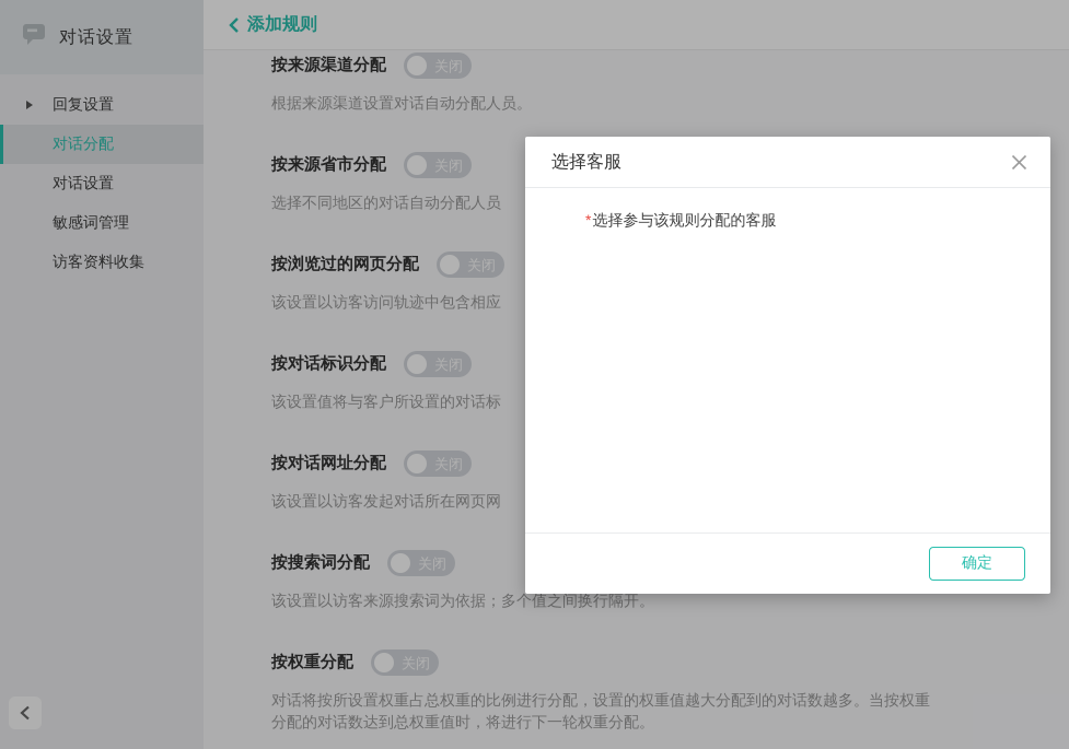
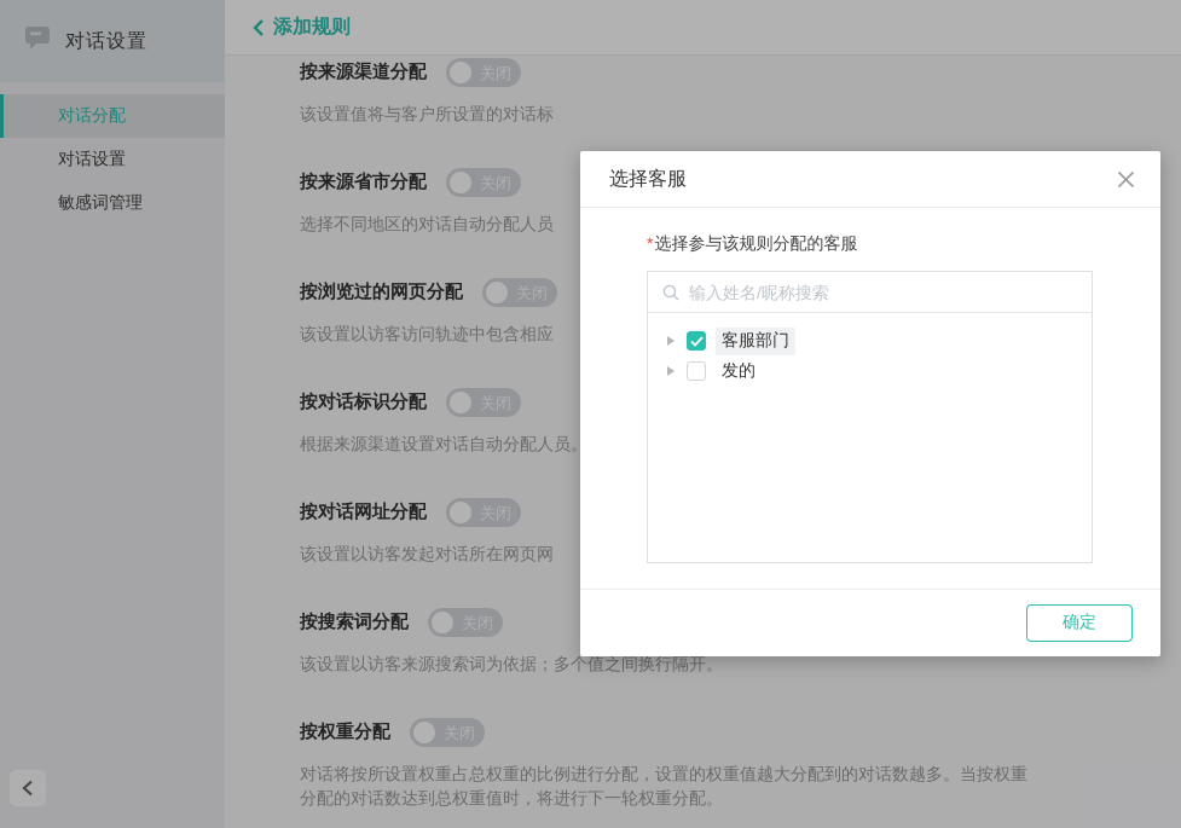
  对话设置
- 回复设置
  对话分配
  对话设置
  敏感词管理
- 访客资料收集
  添加规则
  按来源渠道分配
  关闭
- 根据来源渠道设置对话自动分配人员。
+ 该设置值将与客户所设置的对话标
  按来源省市分配
  关闭
  选择不同地区的对话自动分配人员
  按浏览过的网页分配
  关闭
  该设置以访客访问轨迹中包含相应
  按对话标识分配
  关闭
- 该设置值将与客户所设置的对话标
+ 根据来源渠道设置对话自动分配人员。
  按对话网址分配
  关闭
  该设置以访客发起对话所在网页网
  按搜索词分配
  关闭
  该设置以访客来源搜索词为依据；多个值之间换行隔开。
  按权重分配
  关闭
  对话将按所设置权重占总权重的比例进行分配，设置的权重值越大分配到的对话数越多。当按权重分配的对话数达到总权重值时，将进行下一轮权重分配。
  选择客服
  *选择参与该规则分配的客服
+ 输入姓名/昵称搜索
+ 客服部门
+ 发的
  确定
